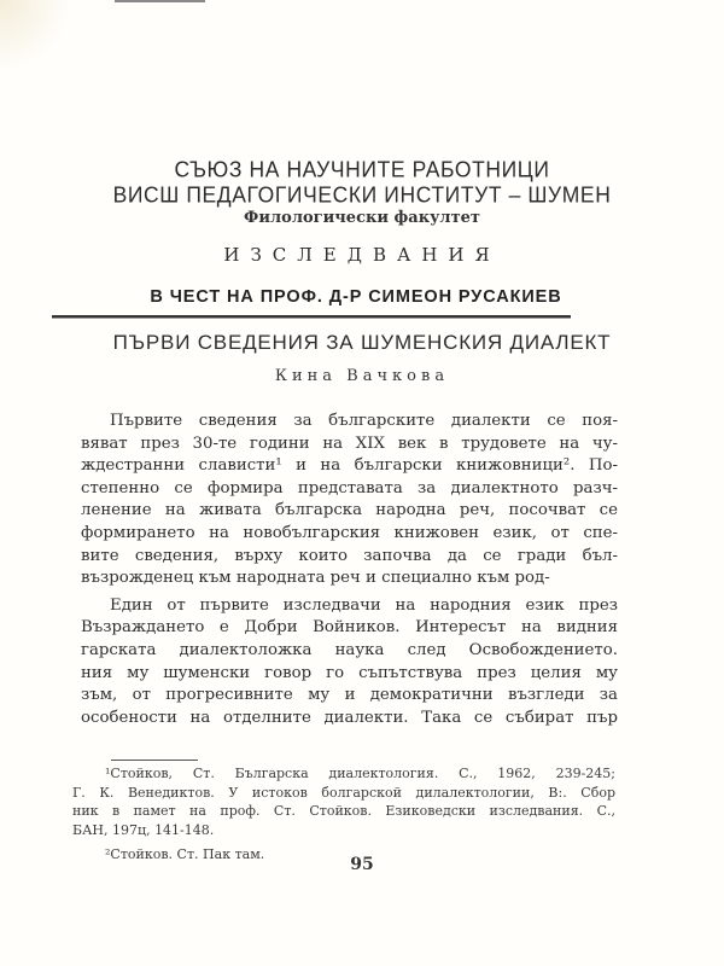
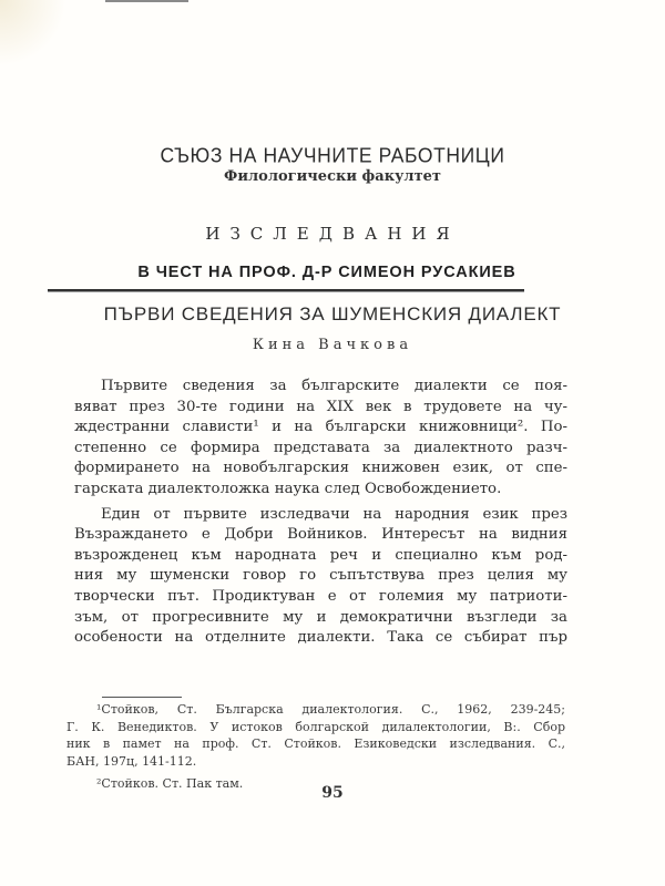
  СЪЮЗ НА НАУЧНИТЕ РАБОТНИЦИ
- ВИСШ ПЕДАГОГИЧЕСКИ ИНСТИТУТ – ШУМЕН
  Филологически факултет
  ИЗСЛЕДВАНИЯ
  В ЧЕСТ НА ПРОФ. Д-Р СИМЕОН РУСАКИЕВ
  ПЪРВИ СВЕДЕНИЯ ЗА ШУМЕНСКИЯ ДИАЛЕКТ
  Кина Вачкова
  Първите сведения за българските диалекти се поя-
  вяват през 30-те години на XIX век в трудовете на чу-
  ждестранни слависти¹ и на български книжовници². По-
  степенно се формира представата за диалектното разч-
- ленение на живата българска народна реч, посочват се
  формирането на новобългарския книжовен език, от спе-
- вите сведения, върху които започва да се гради бъл-
- възрожденец към народната реч и специално към род-
+ гарската диалектоложка наука след Освобождението.
  Един от първите изследвачи на народния език през
  Възраждането е Добри Войников. Интересът на видния
- гарската диалектоложка наука след Освобождението.
+ възрожденец към народната реч и специално към род-
  ния му шуменски говор го съпътствува през целия му
+ творчески път. Продиктуван е от големия му патриоти-
  зъм, от прогресивните му и демократични възгледи за
  особености на отделните диалекти. Така се събират пър
  ¹Стойков, Ст. Българска диалектология. С., 1962, 239-245;
  Г. К. Венедиктов. У истоков болгарской дилалектологии, В:. Сбор
  ник в памет на проф. Ст. Стойков. Езиковедски изследвания. С.,
- БАН, 197ц, 141-148.
+ БАН, 197ц, 141-112.
  ²Стойков. Ст. Пак там.
  95
